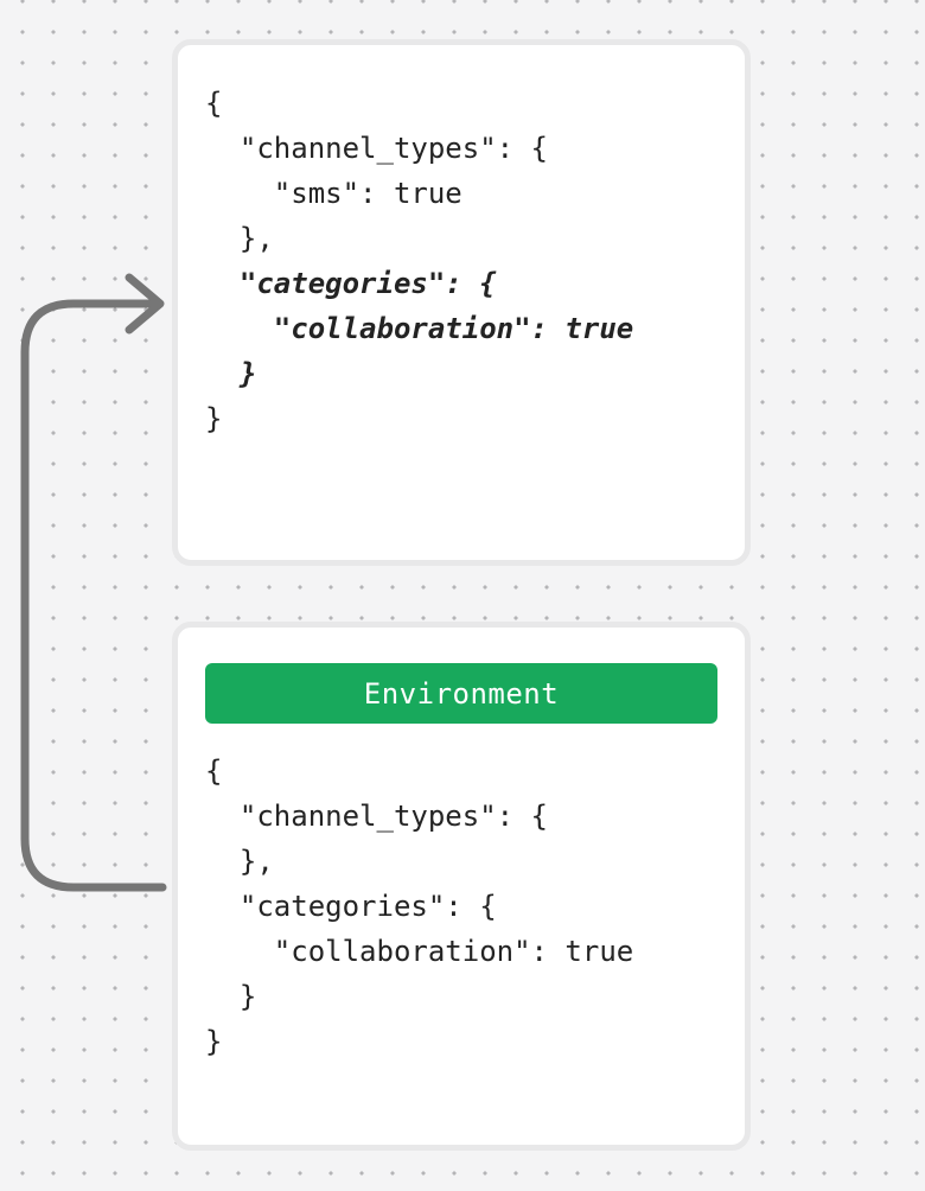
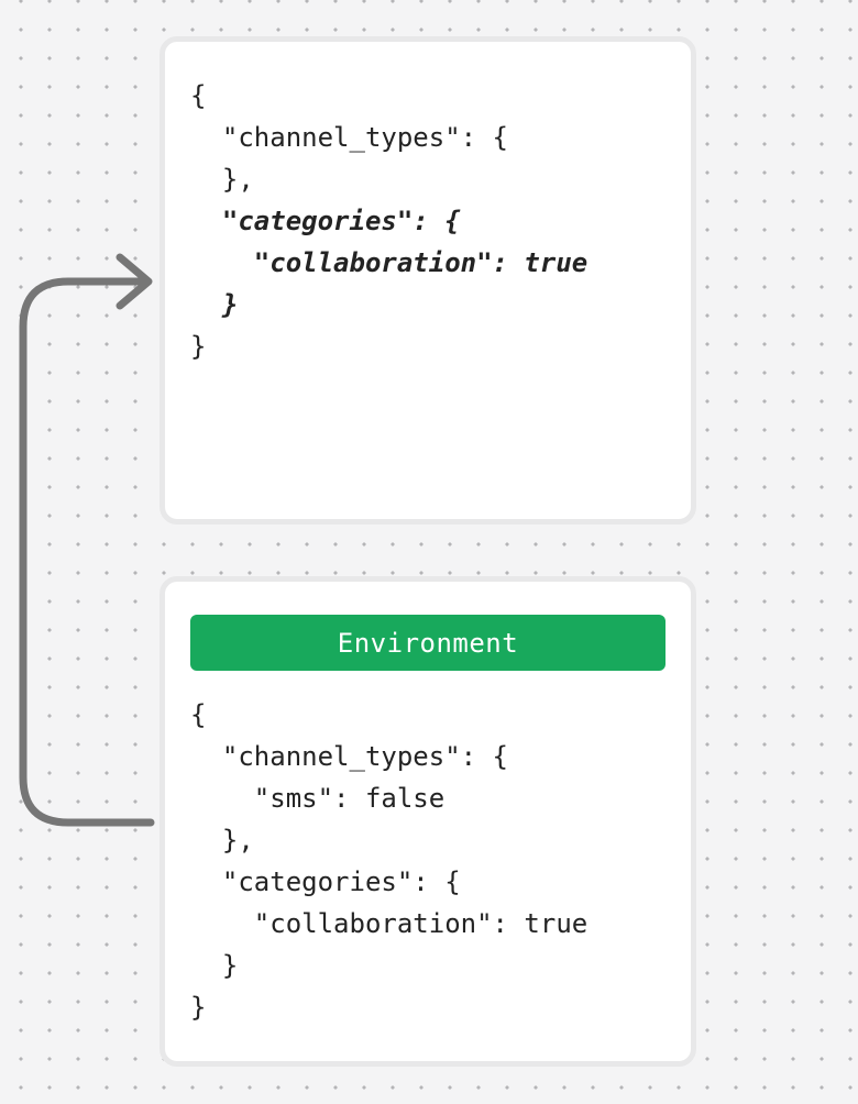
  {
  "channel_types": {
- "sms": true
  },
  "categories": {
  "collaboration": true
  }
  }
  Environment
  {
  "channel_types": {
+ "sms": false
  },
  "categories": {
  "collaboration": true
  }
  }
